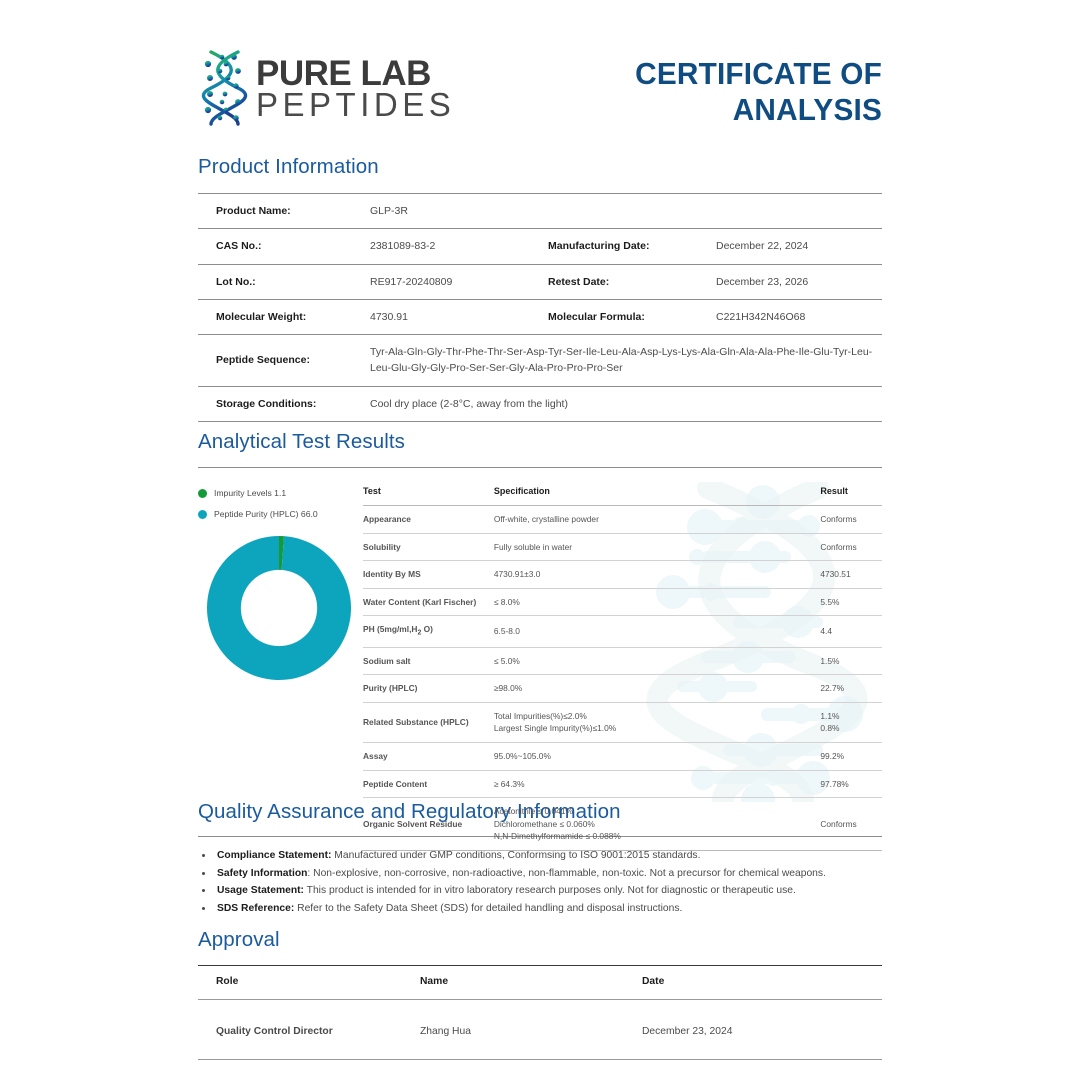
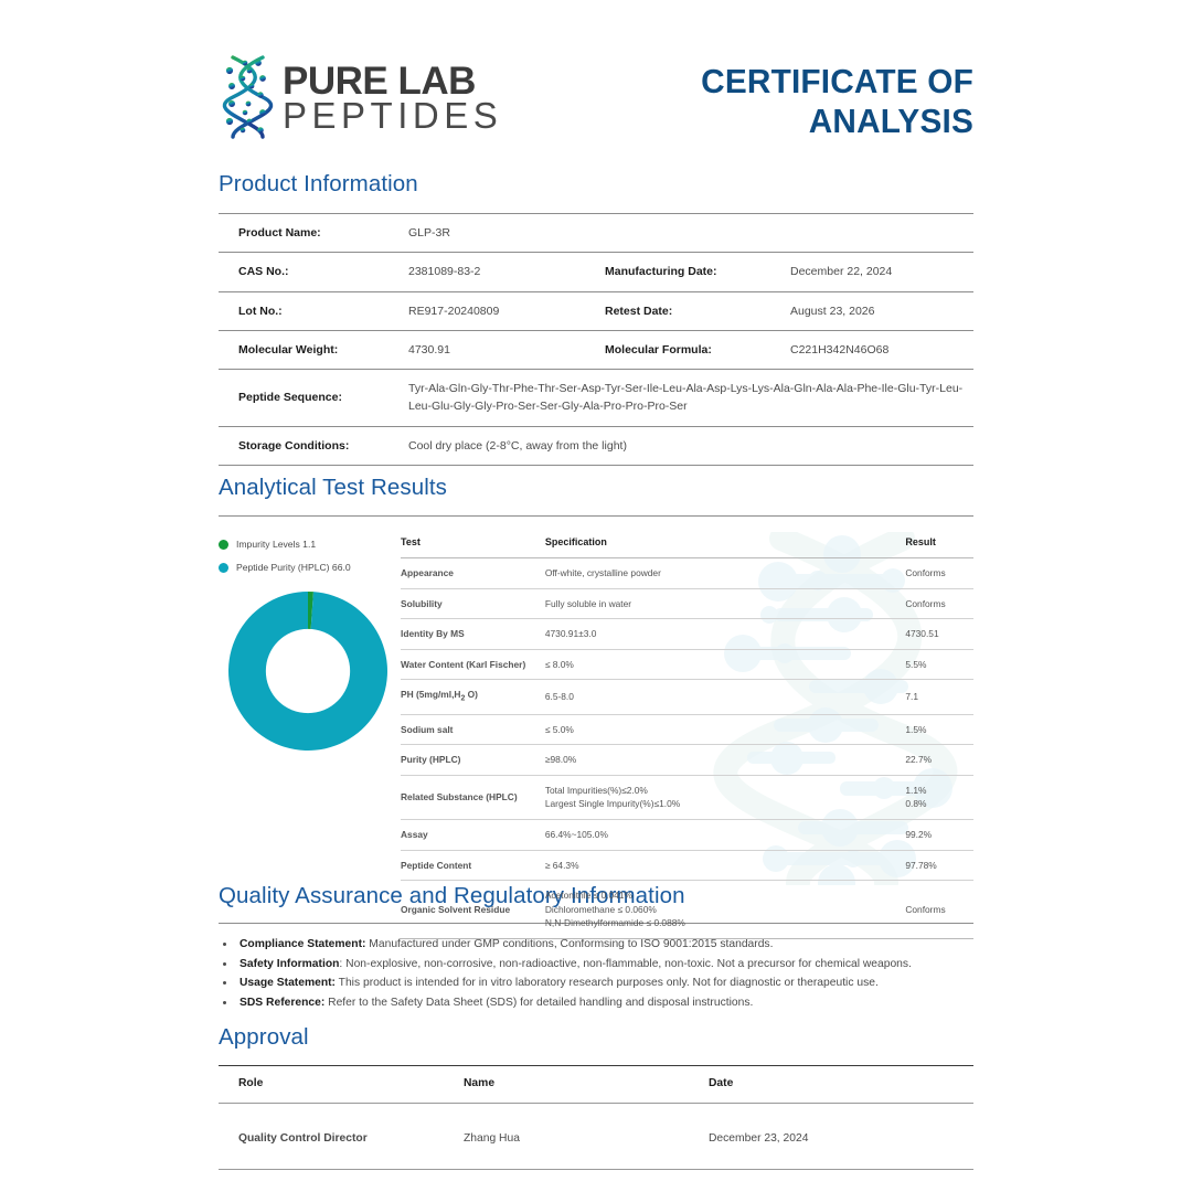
  PURE LAB
  PEPTIDES
  CERTIFICATE OF ANALYSIS
  Product Information
  Product Name:	GLP-3R
  CAS No.:	2381089-83-2	Manufacturing Date:	December 22, 2024
- Lot No.:	RE917-20240809	Retest Date:	December 23, 2026
+ Lot No.:	RE917-20240809	Retest Date:	August 23, 2026
  Molecular Weight:	4730.91	Molecular Formula:	C221H342N46O68
  Peptide Sequence:	Tyr-Ala-Gln-Gly-Thr-Phe-Thr-Ser-Asp-Tyr-Ser-Ile-Leu-Ala-Asp-Lys-Lys-Ala-Gln-Ala-Ala-Phe-Ile-Glu-Tyr-Leu-Leu-Glu-Gly-Gly-Pro-Ser-Ser-Gly-Ala-Pro-Pro-Pro-Ser
  Storage Conditions:	Cool dry place (2-8°C, away from the light)
  Analytical Test Results
  Impurity Levels 1.1
  Peptide Purity (HPLC) 66.0
  Test	Specification	Result
  Appearance	Off-white, crystalline powder	Conforms
  Solubility	Fully soluble in water	Conforms
  Identity By MS	4730.91±3.0	4730.51
  Water Content (Karl Fischer)	≤ 8.0%	5.5%
- PH (5mg/ml,H O)	6.5-8.0	4.4
+ PH (5mg/ml,H O)	6.5-8.0	7.1
  Sodium salt	≤ 5.0%	1.5%
  Purity (HPLC)	≥98.0%	22.7%
  Related Substance (HPLC)	Total Impurities(%)≤2.0%Largest Single Impurity(%)≤1.0%	1.1%0.8%
- Assay	95.0%~105.0%	99.2%
+ Assay	66.4%~105.0%	99.2%
  Peptide Content	≥ 64.3%	97.78%
  Organic Solvent Residue	Acetonitrile ≤ 0.041%Dichloromethane ≤ 0.060%N,N-Dimethylformamide ≤ 0.088%	Conforms
  Quality Assurance and Regulatory Information
  Compliance Statement: Manufactured under GMP conditions, Conformsing to ISO 9001:2015 standards.
  Safety Information: Non-explosive, non-corrosive, non-radioactive, non-flammable, non-toxic. Not a precursor for chemical weapons.
  Usage Statement: This product is intended for in vitro laboratory research purposes only. Not for diagnostic or therapeutic use.
  SDS Reference: Refer to the Safety Data Sheet (SDS) for detailed handling and disposal instructions.
  Approval
  Role	Name	Date
  Quality Control Director	Zhang Hua	December 23, 2024
